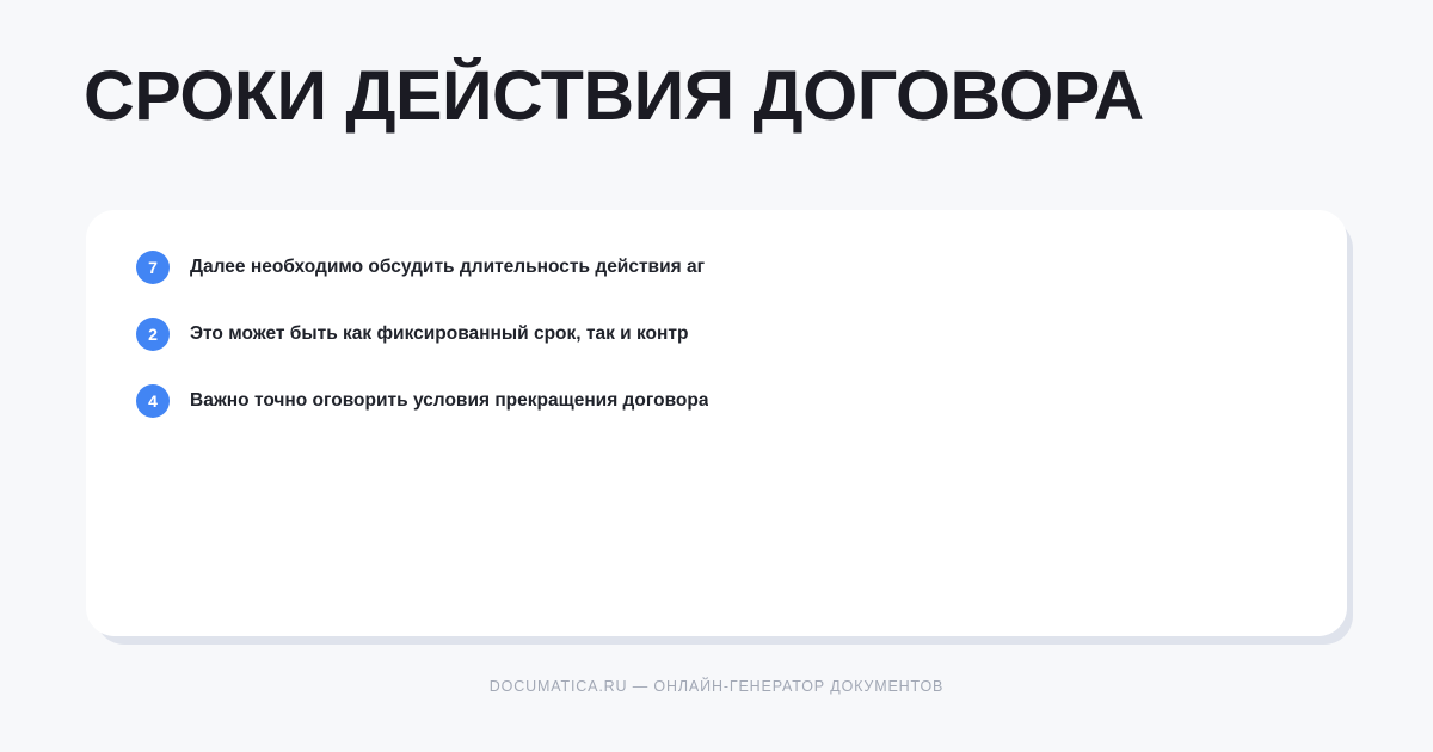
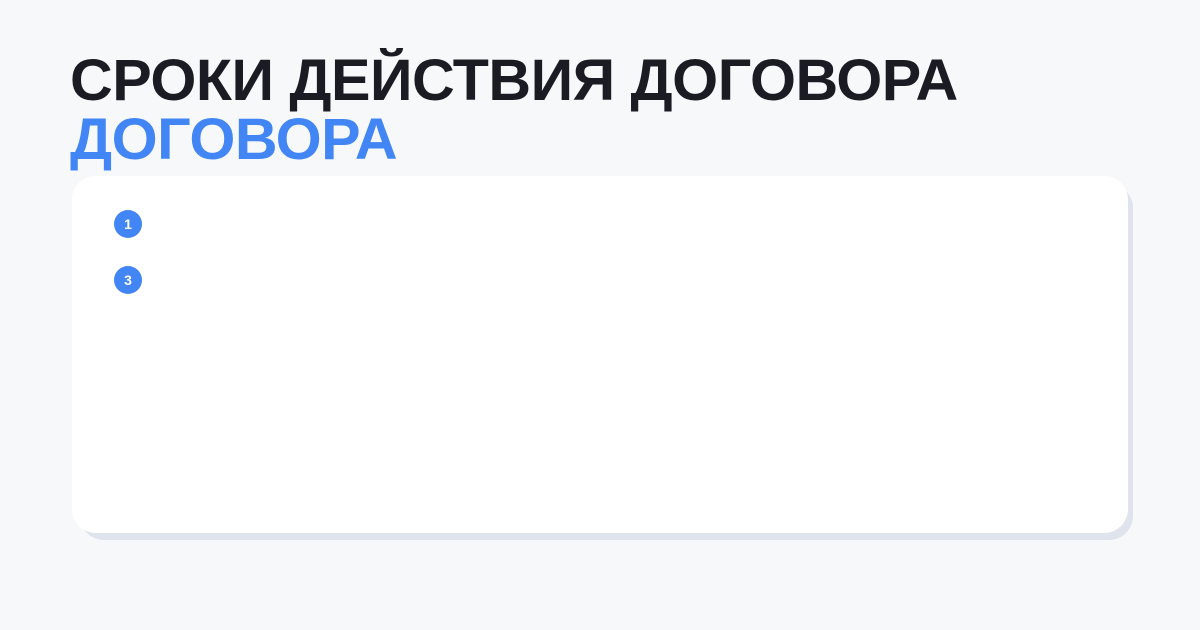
  СРОКИ ДЕЙСТВИЯ ДОГОВОРА
+ ДОГОВОРА
- 7
+ 1
- Далее необходимо обсудить длительность действия аг
- 2
- Это может быть как фиксированный срок, так и контр
- 4
+ 3
- Важно точно оговорить условия прекращения договора
- DOCUMATICA.RU — ОНЛАЙН-ГЕНЕРАТОР ДОКУМЕНТОВ
